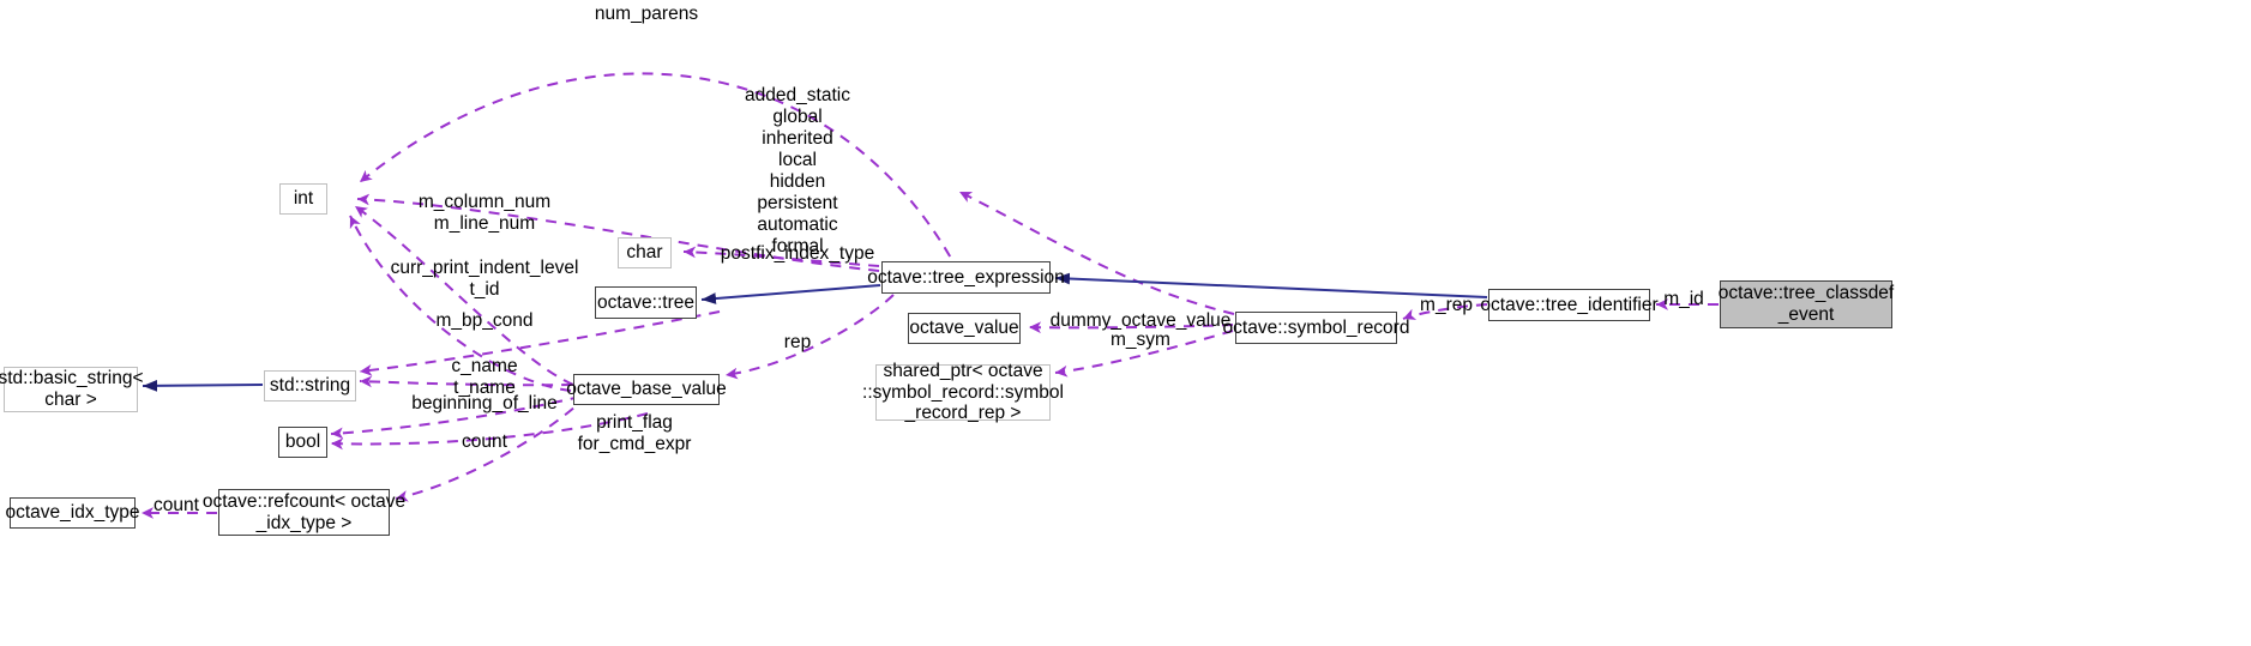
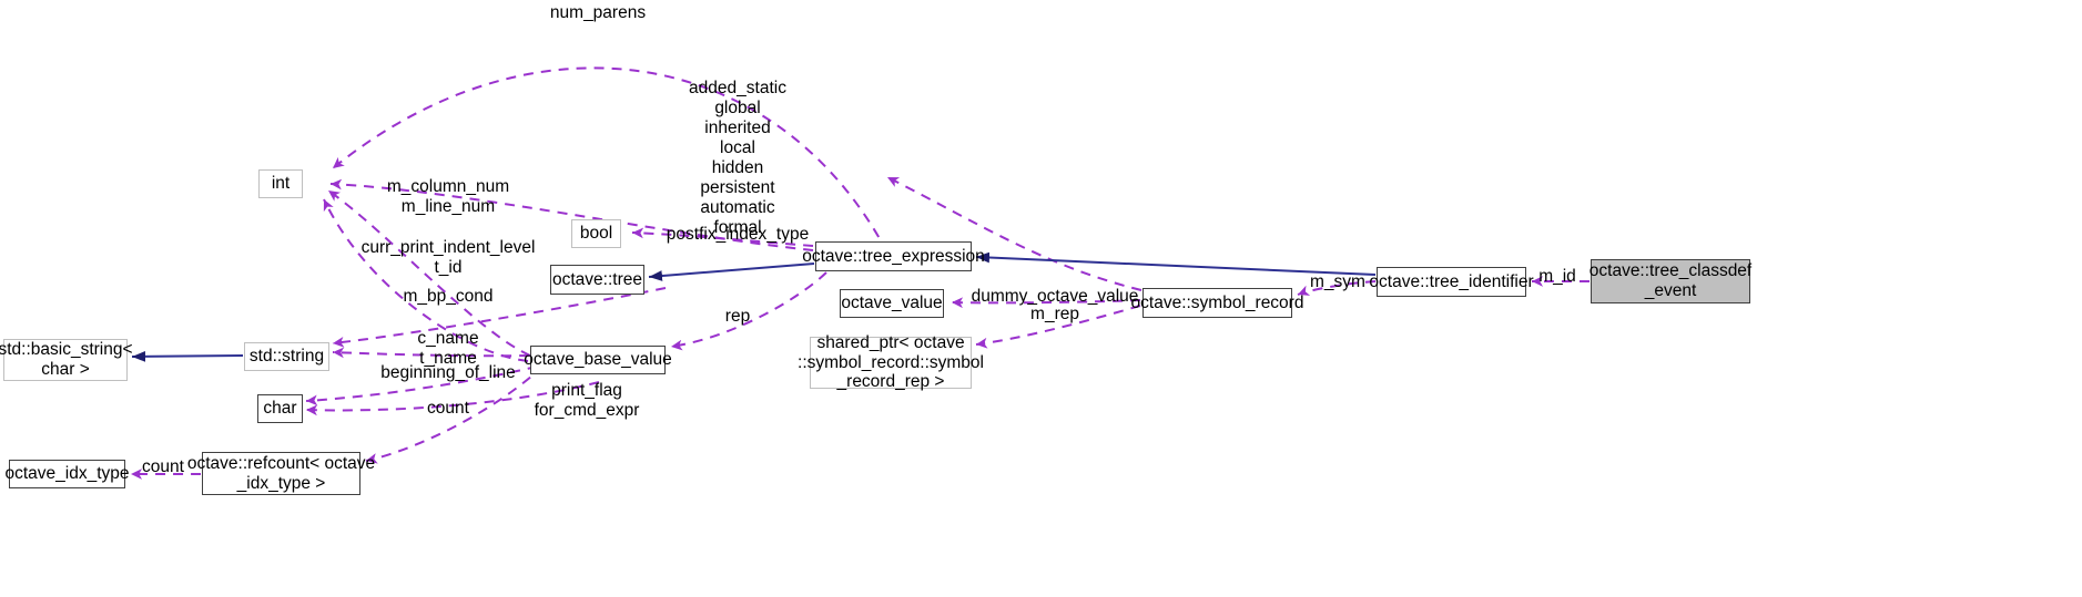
  int
- char
+ bool
  octave::tree
  octave::tree_expression
  octave_value
  ctave::symbol_record
  octave::tree_identifier
  octave::tree_classdef
  _event
  std::basic_string<
  char >
  std::string
  octave_base_value
  shared_ptr< octave
  ::symbol_record::symbol
  _record_rep >
- bool
+ char
  octave_idx_type
  octave::refcount< octave
  _idx_type >
  num_parens
  added_static
  global
  inherited
  local
  hidden
  persistent
  automatic
  formal
  m_column_num
  m_line_num
  postfix_index_type
  curr_print_indent_level
  t_id
- m_rep
+ m_sym
  m_id
  rep
  dummy_octave_value
- m_sym
+ m_rep
  m_bp_cond
  c_name
  t_name
  beginning_of_line
  print_flag
  for_cmd_expr
  count
  count
